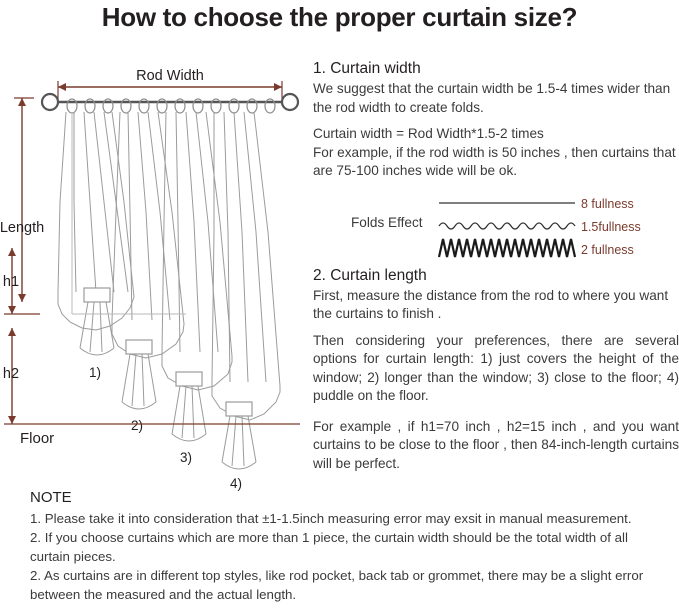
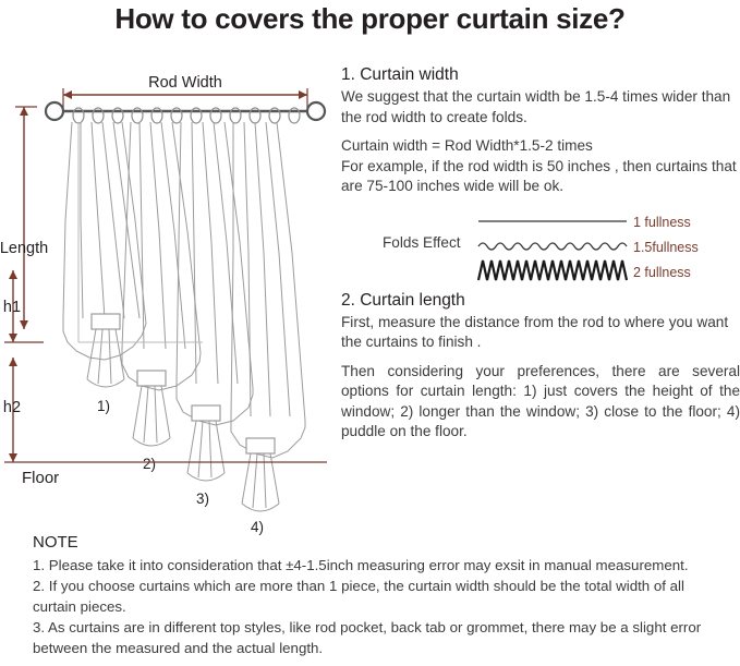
- How to choose the proper curtain size?
+ How to covers the proper curtain size?
  Rod Width
  1)
  2)
  3)
  4)
  Length
  h1
  h2
  Floor
  1. Curtain width
  We suggest that the curtain width be 1.5-4 times wider than the rod width to create folds.
  Curtain width = Rod Width*1.5-2 times
  For example, if the rod width is 50 inches , then curtains that are 75-100 inches wide will be ok.
  Folds Effect
- 8 fullness
+ 1 fullness
  1.5fullness
  2 fullness
  2. Curtain length
  First, measure the distance from the rod to where you want the curtains to finish .
  Then considering your preferences, there are several options for curtain length: 1) just covers the height of the window; 2) longer than the window; 3) close to the floor; 4) puddle on the floor.
- For example , if h1=70 inch , h2=15 inch , and you want curtains to be close to the floor , then 84-inch-length curtains will be perfect.
  NOTE
- 1. Please take it into consideration that ±1-1.5inch measuring error may exsit in manual measurement.
+ 1. Please take it into consideration that ±4-1.5inch measuring error may exsit in manual measurement.
  2. If you choose curtains which are more than 1 piece, the curtain width should be the total width of all curtain pieces.
- 2. As curtains are in different top styles, like rod pocket, back tab or grommet, there may be a slight error between the measured and the actual length.
+ 3. As curtains are in different top styles, like rod pocket, back tab or grommet, there may be a slight error between the measured and the actual length.
